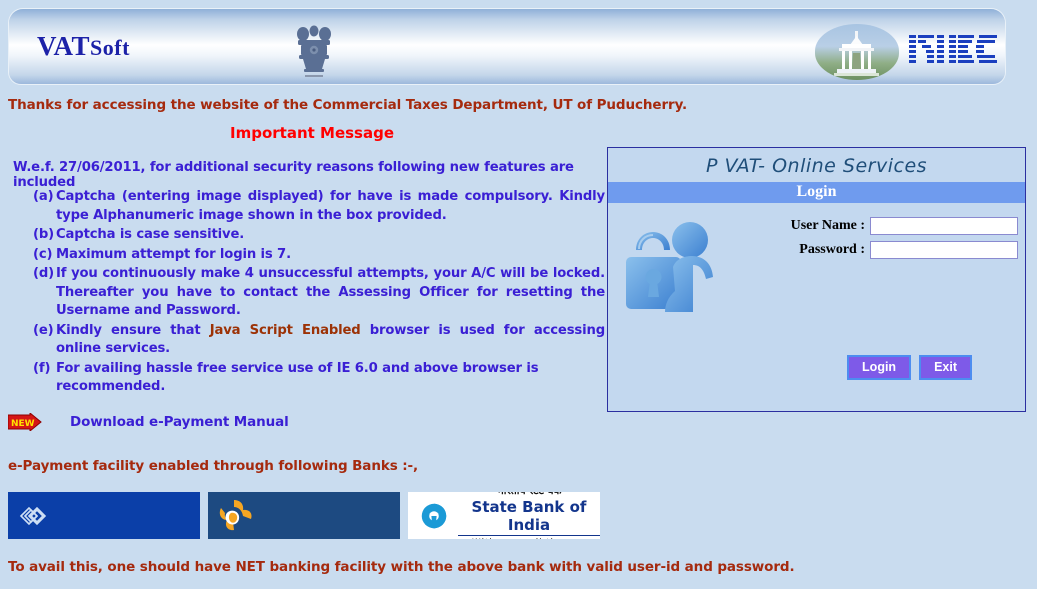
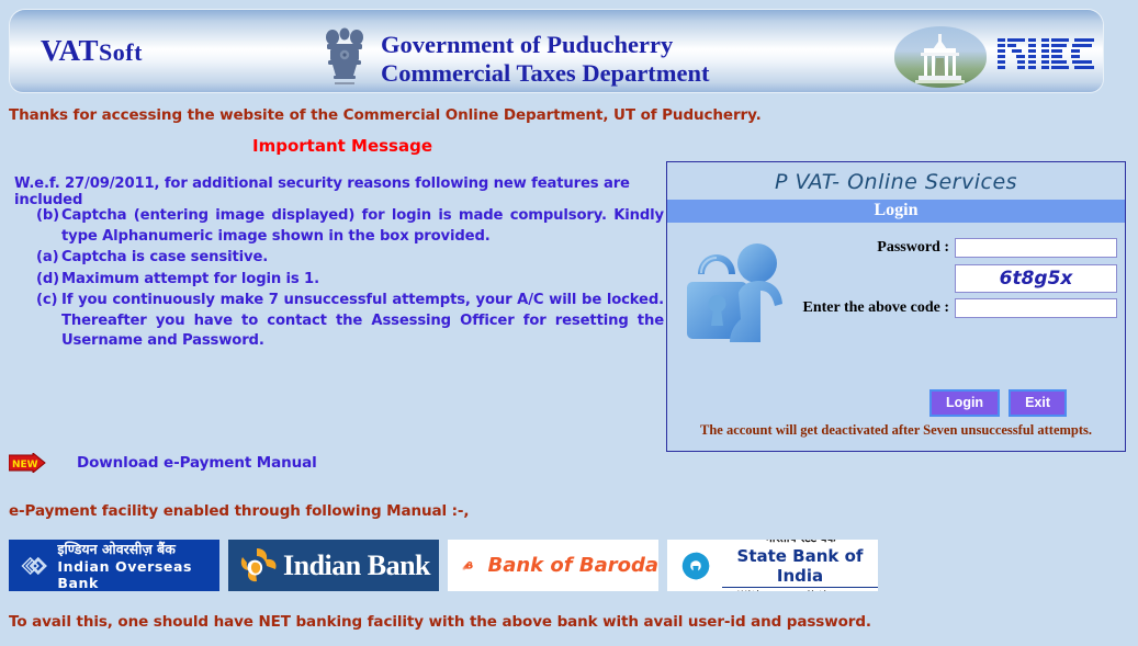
  VATSoft
+ Government of Puducherry
+ Commercial Taxes Department
- Thanks for accessing the website of the Commercial Taxes Department, UT of Puducherry.
+ Thanks for accessing the website of the Commercial Online Department, UT of Puducherry.
  Important Message
- W.e.f. 27/06/2011, for additional security reasons following new features are included
+ W.e.f. 27/09/2011, for additional security reasons following new features are included
- (a)
+ (b)
- Captcha (entering image displayed) for have is made compulsory. Kindly type Alphanumeric image shown in the box provided.
+ Captcha (entering image displayed) for login is made compulsory. Kindly type Alphanumeric image shown in the box provided.
- (b)
+ (a)
  Captcha is case sensitive.
- (c)
+ (d)
- Maximum attempt for login is 7.
+ Maximum attempt for login is 1.
- (d)
+ (c)
- If you continuously make 4 unsuccessful attempts, your A/C will be locked. Thereafter you have to contact the Assessing Officer for resetting the Username and Password.
+ If you continuously make 7 unsuccessful attempts, your A/C will be locked. Thereafter you have to contact the Assessing Officer for resetting the Username and Password.
- (e)
- Kindly ensure that Java Script Enabled browser is used for accessing online services.
- (f)
- For availing hassle free service use of IE 6.0 and above browser is recommended.
  NEW
  Download e-Payment Manual
- e-Payment facility enabled through following Banks :-,
+ e-Payment facility enabled through following Manual :-,
+ इण्डियन ओवरसीज़ बैंक
+ Indian Overseas Bank
+ Indian Bank
+ Bank of Baroda
  State Bank of India
- To avail this, one should have NET banking facility with the above bank with valid user-id and password.
+ To avail this, one should have NET banking facility with the above bank with avail user-id and password.
  P VAT- Online Services
  Login
- User Name :
  Password :
+ 6t8g5x
+ Enter the above code :
  Login
  Exit
+ The account will get deactivated after Seven unsuccessful attempts.
